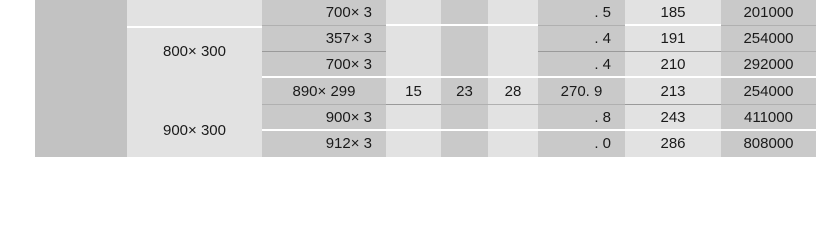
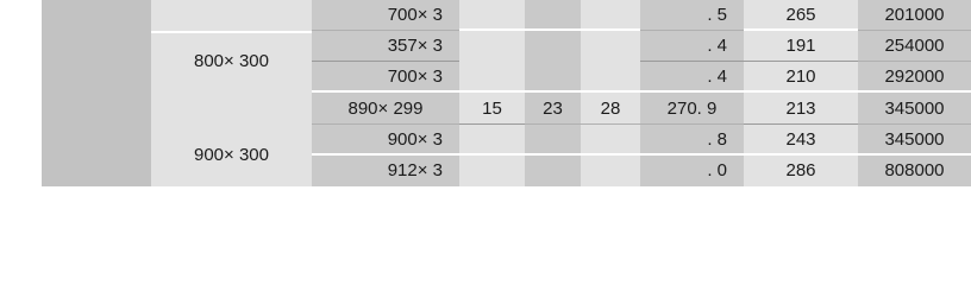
- 		700× 3				. 5	185	201000
+ 		700× 3				. 5	265	201000
  800× 300	357× 3				. 4	191	254000
  700× 3				. 4	210	292000
- 		890× 299	15	23	28	270. 9	213	254000
+ 		890× 299	15	23	28	270. 9	213	345000
- 900× 300	900× 3				. 8	243	411000
+ 900× 300	900× 3				. 8	243	345000
  912× 3				. 0	286	808000
